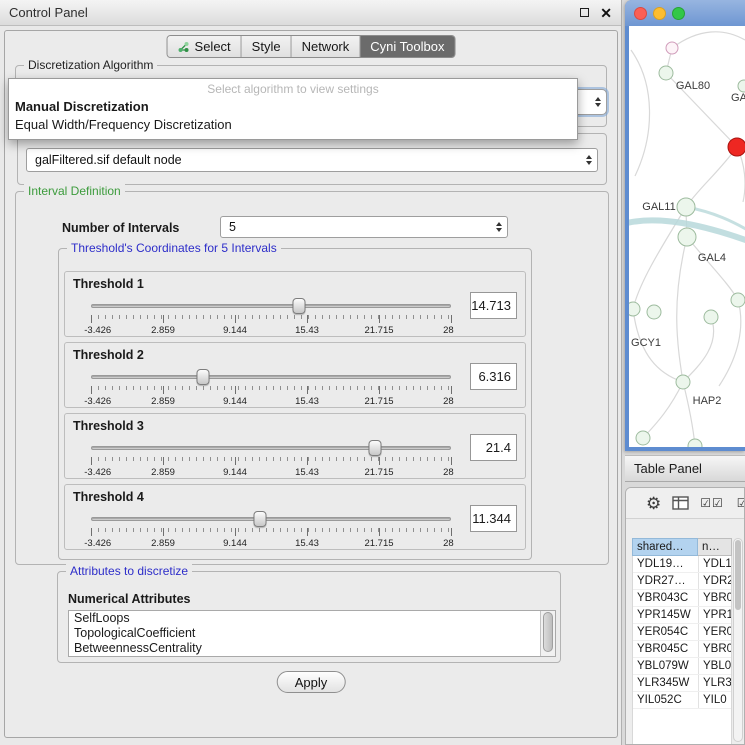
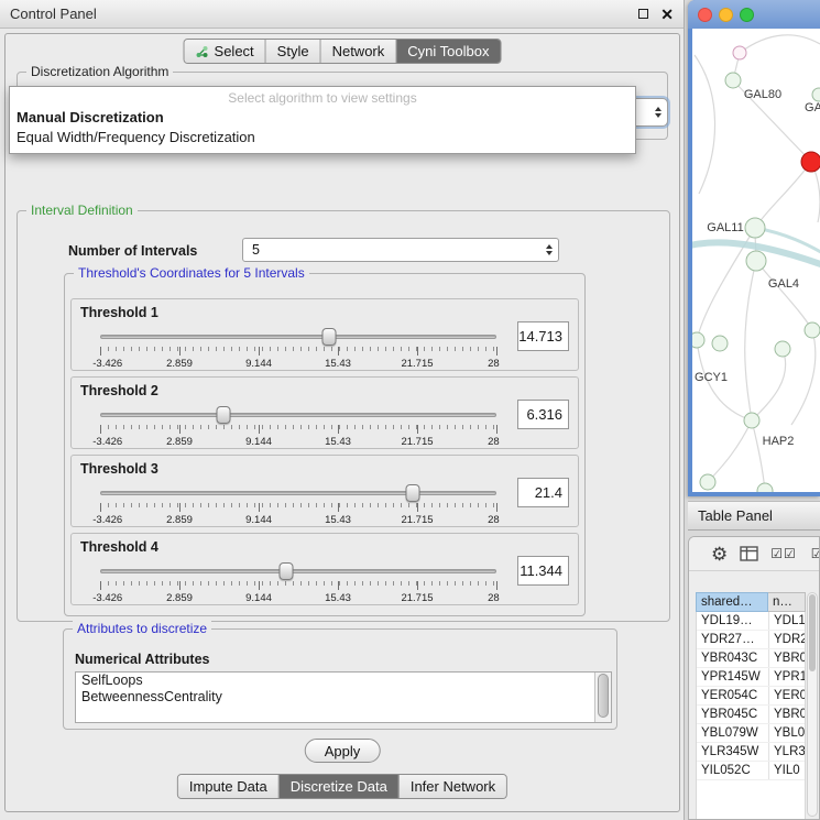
  Control Panel
  ✕
  Select
  Style
  Network
  Cyni Toolbox
  Discretization Algorithm
- galFiltered.sif default node
  Interval Definition
  Number of Intervals
  5
  Threshold's Coordinates for 5 Intervals
  Threshold 1
  -3.426
  2.859
  9.144
  15.43
  21.715
  28
  14.713
  Threshold 2
  -3.426
  2.859
  9.144
  15.43
  21.715
  28
  6.316
  Threshold 3
  -3.426
  2.859
  9.144
  15.43
  21.715
  28
  21.4
  Threshold 4
  -3.426
  2.859
  9.144
  15.43
  21.715
  28
  11.344
  Attributes to discretize
  Numerical Attributes
  SelfLoops
- TopologicalCoefficient
  BetweennessCentrality
  Apply
+ Impute Data
+ Discretize Data
+ Infer Network
  Select algorithm to view settings
  Manual Discretization
  Equal Width/Frequency Discretization
  GAL80
  GA
  GAL11
  GAL4
  GCY1
  HAP2
  Table Panel
  ⚙
  ☑☑
  ☑
  shared…
  n…
  YDL19…
  YDL1
  YDR27…
  YDR2
  YBR043C
  YBR0
  YPR145W
  YPR1
  YER054C
  YER0
  YBR045C
  YBR0
  YBL079W
  YBL0
  YLR345W
  YLR3
  YIL052C
  YIL0
